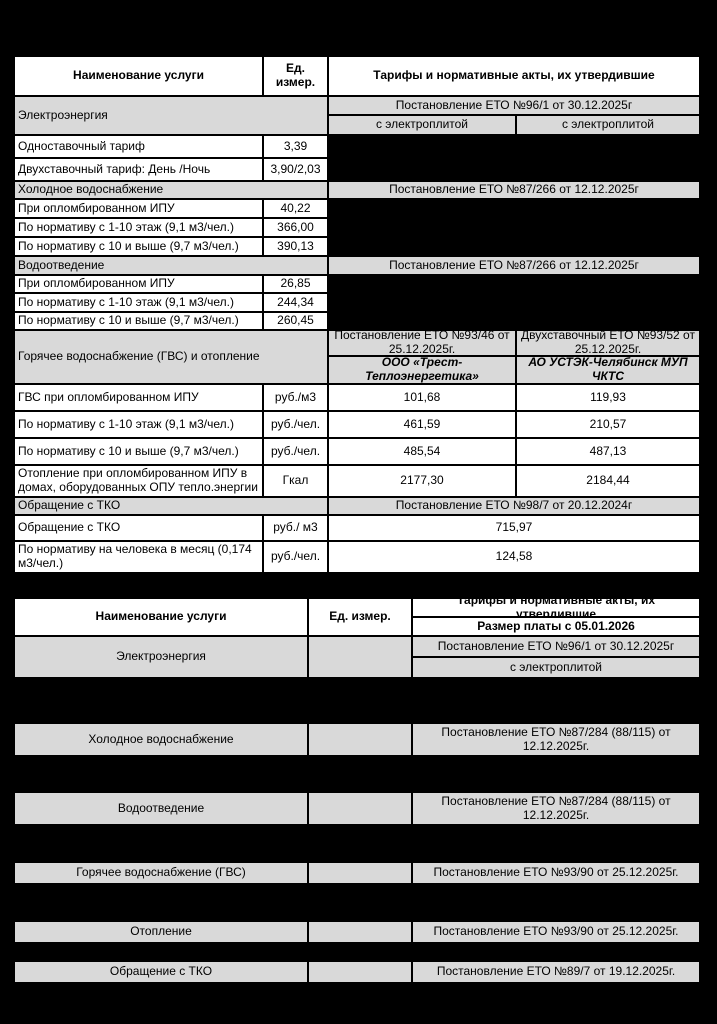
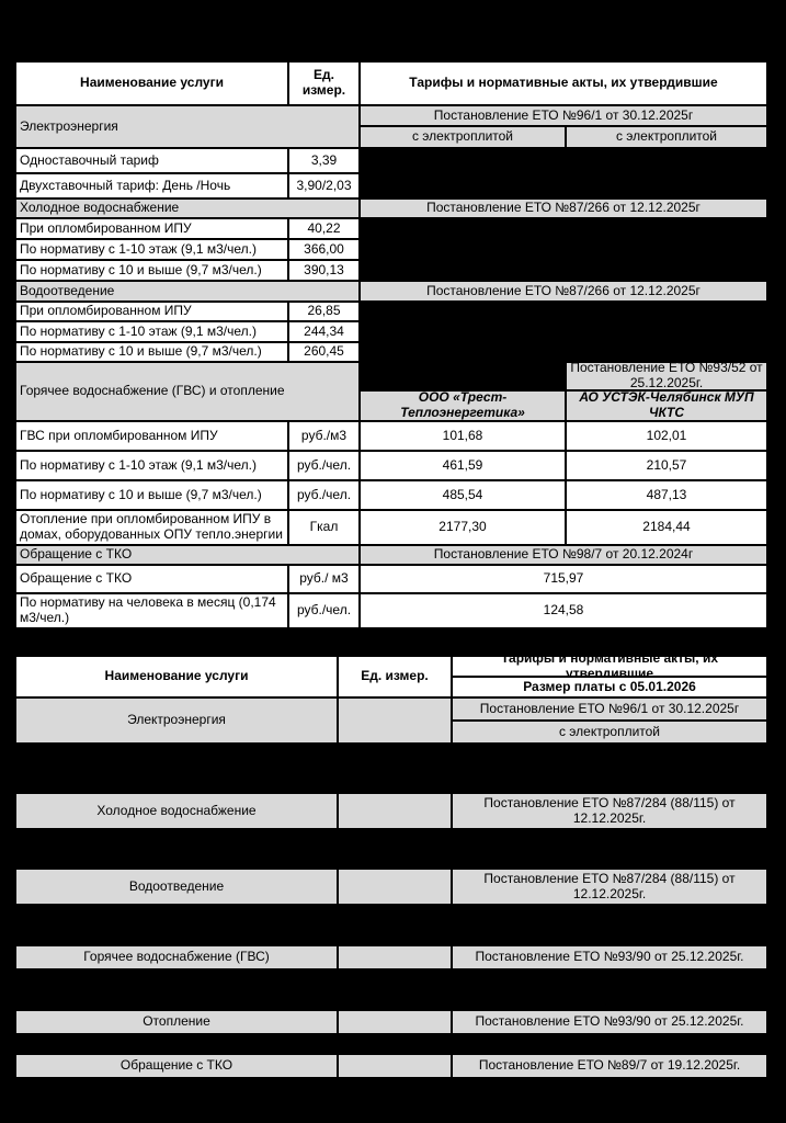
  Наименование услуги
  Ед. измер.
  Тарифы и нормативные акты, их утвердившие
  Электроэнергия
  Постановление ЕТО №96/1 от 30.12.2025г
  с электроплитой
  с электроплитой
  Одноставочный тариф
  3,39
  Двухставочный тариф: День /Ночь
  3,90/2,03
  Холодное водоснабжение
  Постановление ЕТО №87/266 от 12.12.2025г
  При опломбированном ИПУ
  40,22
  По нормативу с 1-10 этаж (9,1 м3/чел.)
  366,00
  По нормативу с 10 и выше (9,7 м3/чел.)
  390,13
  Водоотведение
  Постановление ЕТО №87/266 от 12.12.2025г
  При опломбированном ИПУ
  26,85
  По нормативу с 1-10 этаж (9,1 м3/чел.)
  244,34
  По нормативу с 10 и выше (9,7 м3/чел.)
  260,45
  Горячее водоснабжение (ГВС) и отопление
- Постановление ЕТО №93/46 от 25.12.2025г.
- Двухставочный ЕТО №93/52 от 25.12.2025г.
+ Постановление ЕТО №93/52 от 25.12.2025г.
  ООО «Трест-Теплоэнергетика»
  АО УСТЭК-Челябинск МУП ЧКТС
  ГВС при опломбированном ИПУ
  руб./м3
  101,68
- 119,93
+ 102,01
  По нормативу с 1-10 этаж (9,1 м3/чел.)
  руб./чел.
  461,59
  210,57
  По нормативу с 10 и выше (9,7 м3/чел.)
  руб./чел.
  485,54
  487,13
  Отопление при опломбированном ИПУ в домах, оборудованных ОПУ тепло.энергии
  Гкал
  2177,30
  2184,44
  Обращение с ТКО
  Постановление ЕТО №98/7 от 20.12.2024г
  Обращение с ТКО
  руб./ м3
  715,97
  По нормативу на человека в месяц (0,174 м3/чел.)
  руб./чел.
  124,58
  Наименование услуги
  Ед. измер.
  Тарифы и нормативные акты, их утвердившие
  Размер платы с 05.01.2026
  Электроэнергия
  Постановление ЕТО №96/1 от 30.12.2025г
  с электроплитой
  Холодное водоснабжение
  Постановление ЕТО №87/284 (88/115) от 12.12.2025г.
  Водоотведение
  Постановление ЕТО №87/284 (88/115) от 12.12.2025г.
  Горячее водоснабжение (ГВС)
  Постановление ЕТО №93/90 от 25.12.2025г.
  Отопление
  Постановление ЕТО №93/90 от 25.12.2025г.
  Обращение с ТКО
  Постановление ЕТО №89/7 от 19.12.2025г.
